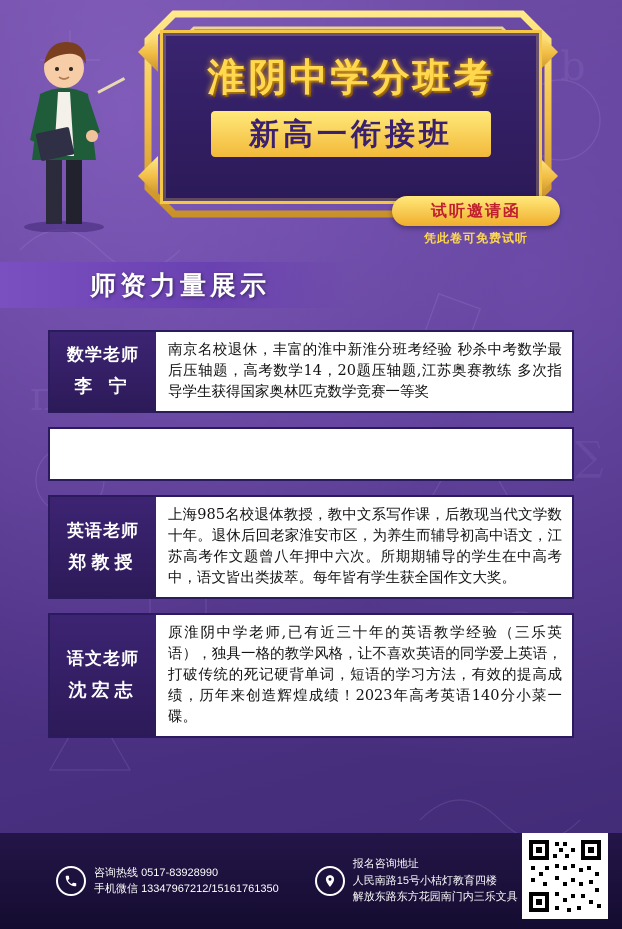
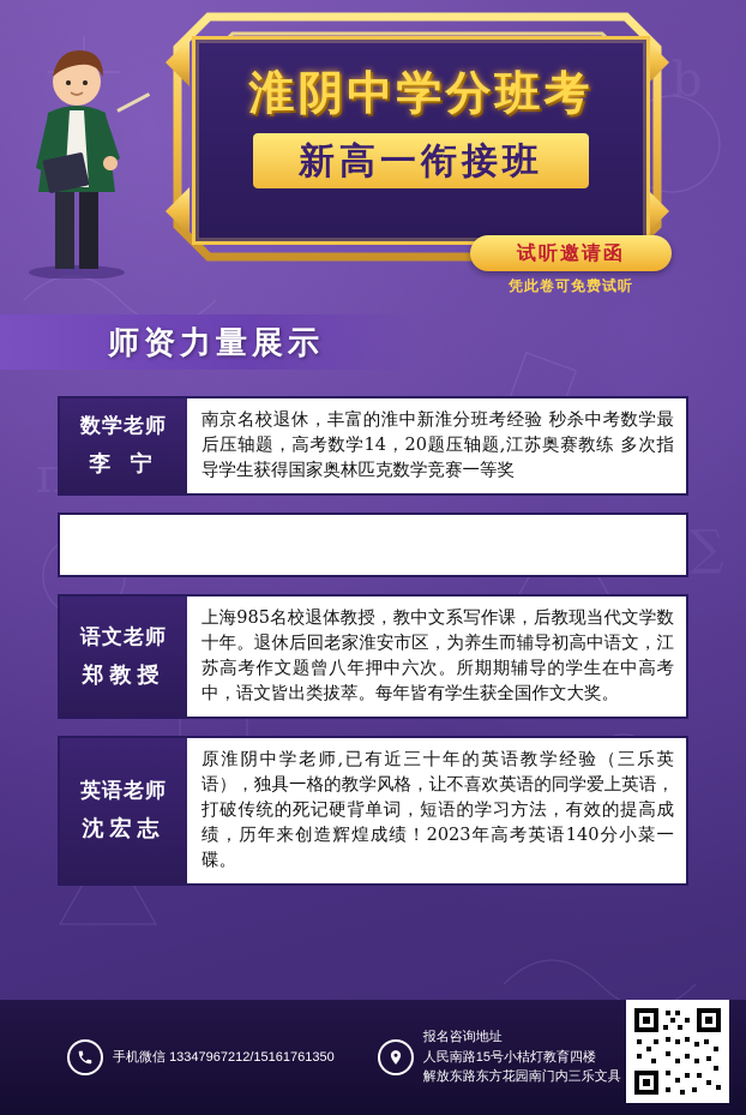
  π
  淮阴中学分班考
  新高一衔接班
  试听邀请函
  凭此卷可免费试听
  师资力量展示
  数学老师
  李 宁
  南京名校退休，丰富的淮中新淮分班考经验 秒杀中考数学最后压轴题，高考数学14，20题压轴题,江苏奥赛教练 多次指导学生获得国家奥林匹克数学竞赛一等奖
- 英语老师
+ 语文老师
  郑教授
  上海985名校退体教授，教中文系写作课，后教现当代文学数十年。退休后回老家淮安市区，为养生而辅导初高中语文，江苏高考作文题曾八年押中六次。所期期辅导的学生在中高考中，语文皆出类拔萃。每年皆有学生获全国作文大奖。
- 语文老师
+ 英语老师
  沈宏志
  原淮阴中学老师,已有近三十年的英语教学经验（三乐英语），独具一格的教学风格，让不喜欢英语的同学爱上英语，打破传统的死记硬背单词，短语的学习方法，有效的提高成绩，历年来创造辉煌成绩！2023年高考英语140分小菜一碟。
- 咨询热线 0517-83928990
  手机微信 13347967212/15161761350
  报名咨询地址
  人民南路15号小桔灯教育四楼
  解放东路东方花园南门内三乐文具
